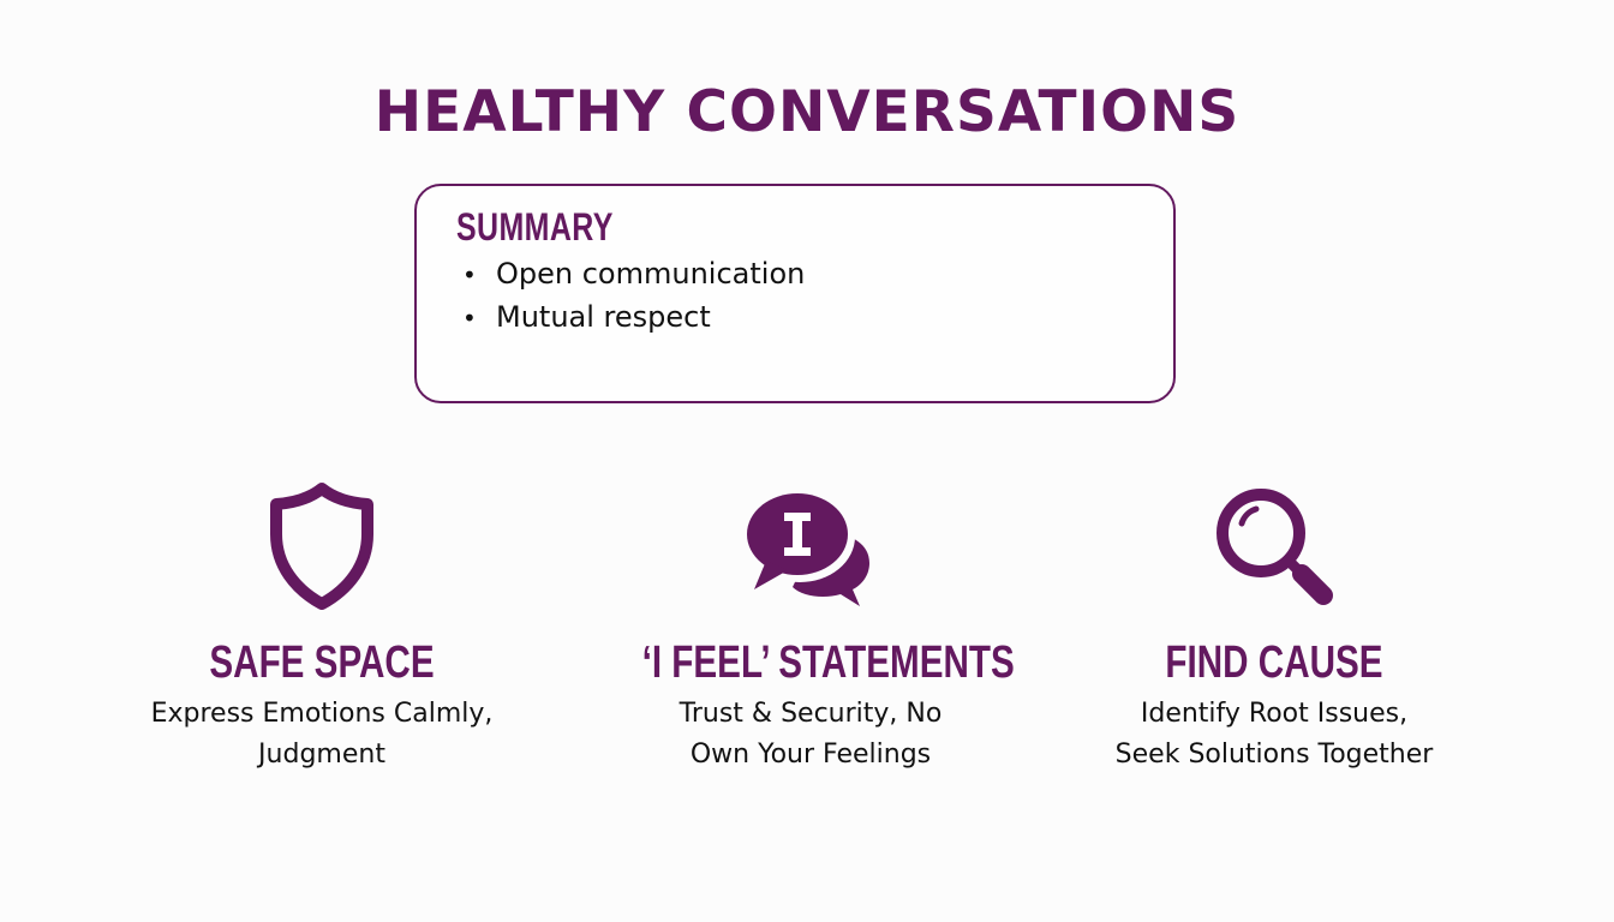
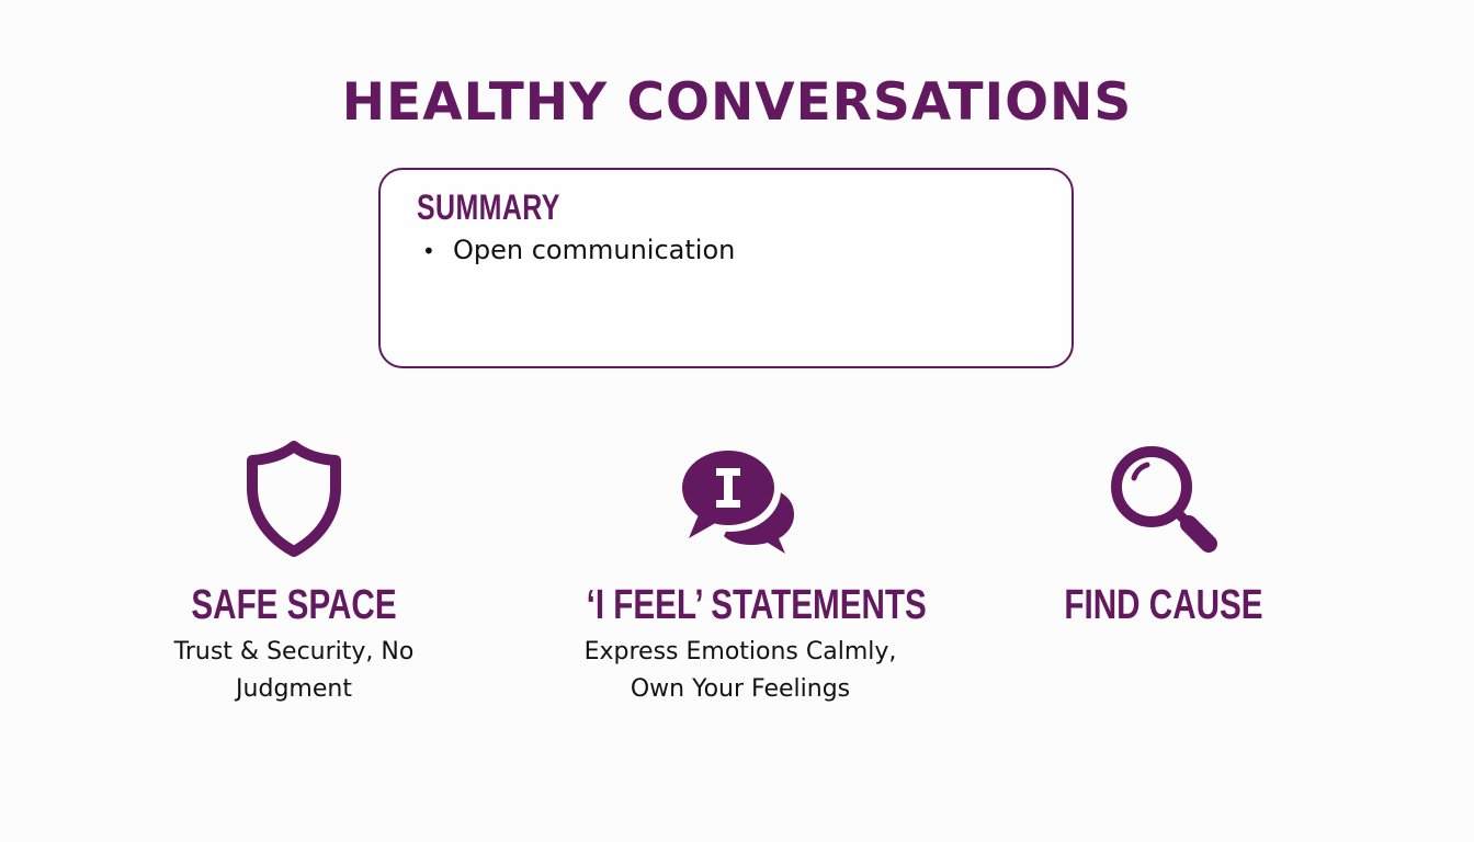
  HEALTHY CONVERSATIONS
  SUMMARY
  • Open communication
- • Mutual respect
  SAFE SPACE
- Express Emotions Calmly,
+ Trust & Security, No
  Judgment
  ‘I FEEL’ STATEMENTS
- Trust & Security, No
+ Express Emotions Calmly,
  Own Your Feelings
  FIND CAUSE
- Identify Root Issues,
- Seek Solutions Together
